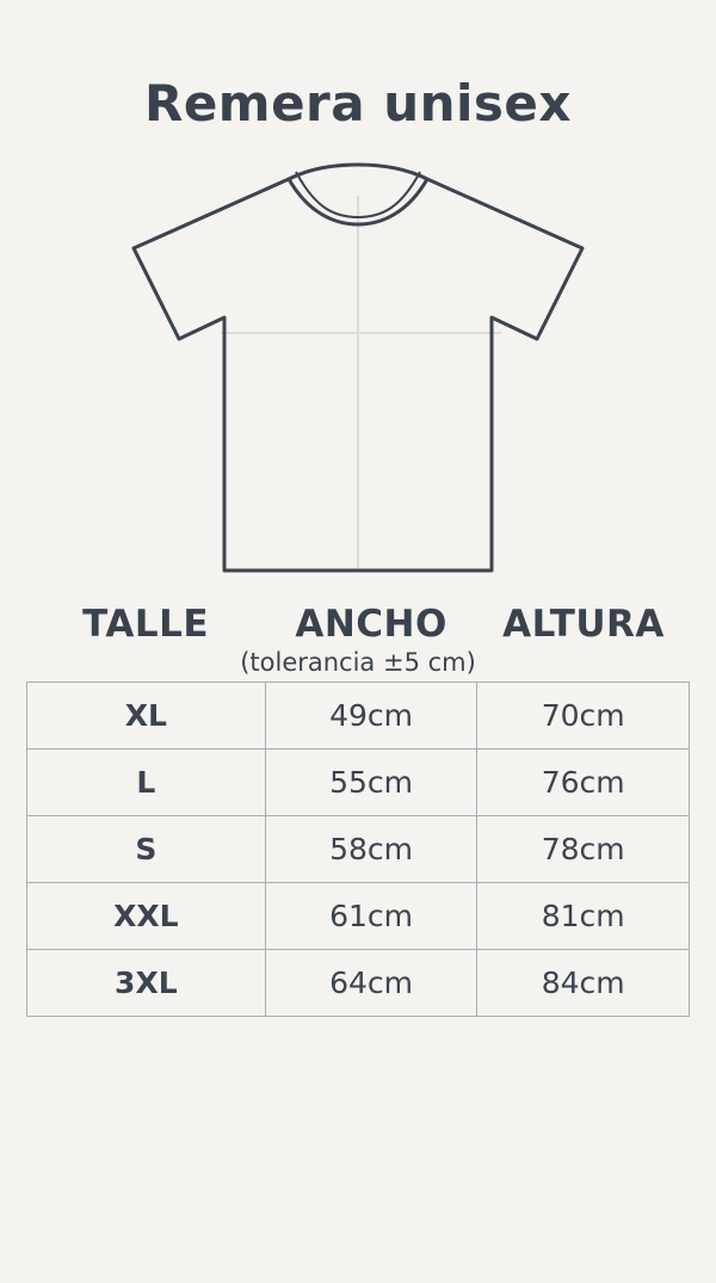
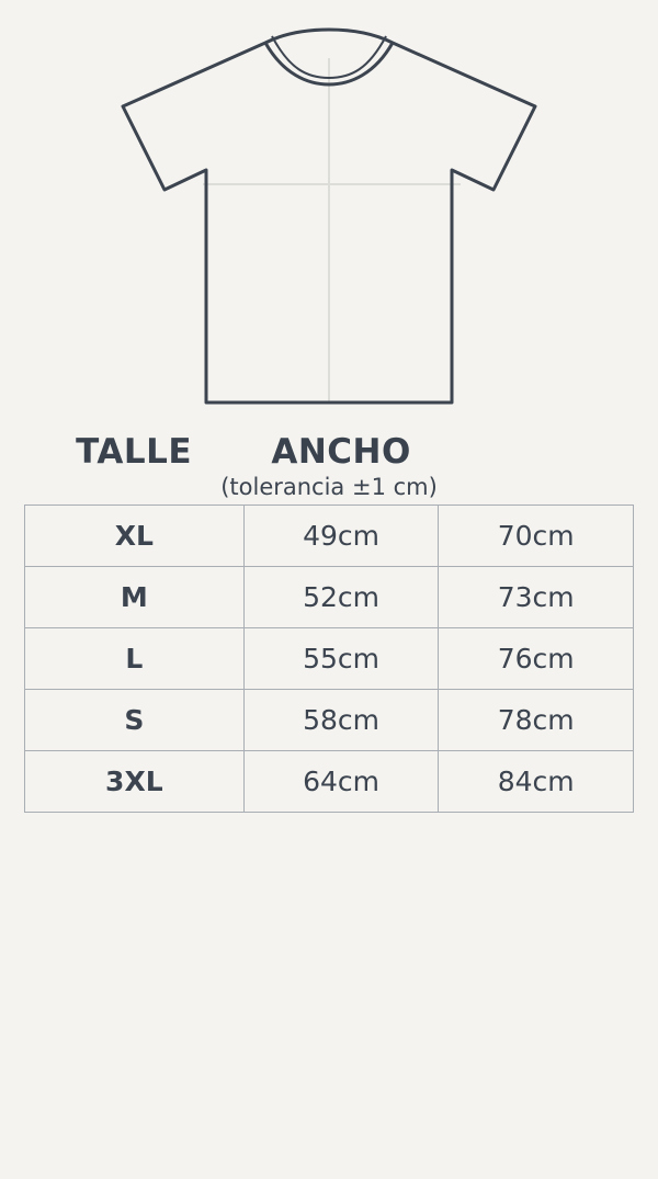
- Remera unisex
  TALLE
  ANCHO
- ALTURA
- (tolerancia ±5 cm)
+ (tolerancia ±1 cm)
  XL	49cm	70cm
+ M	52cm	73cm
  L	55cm	76cm
  S	58cm	78cm
- XXL	61cm	81cm
  3XL	64cm	84cm
